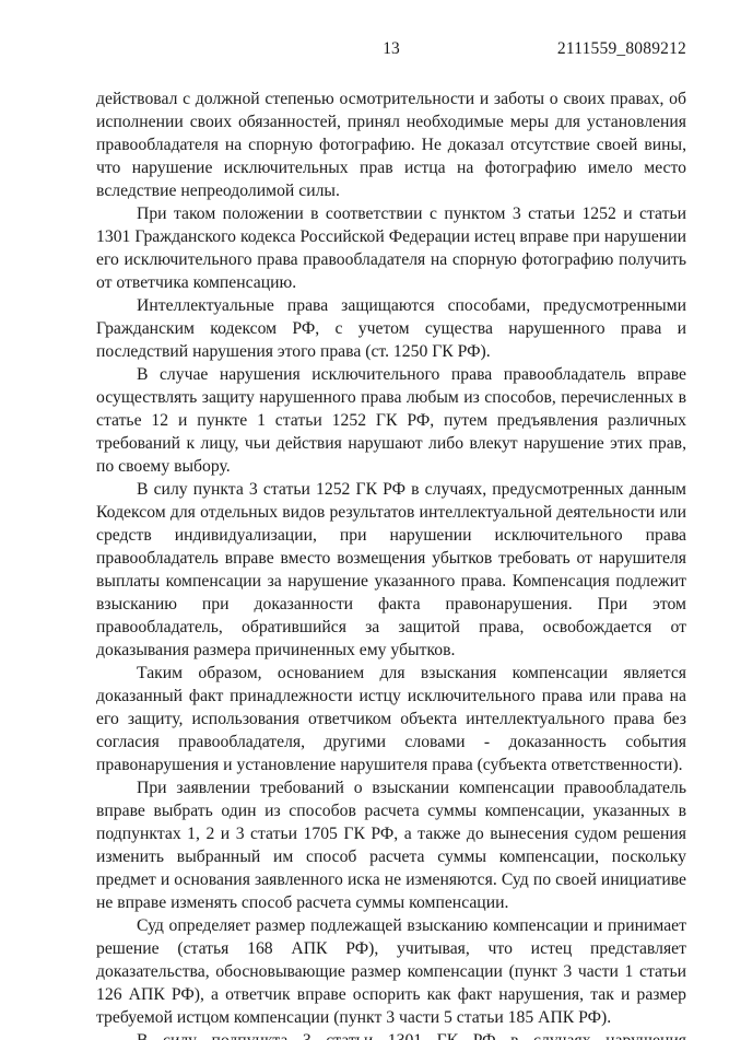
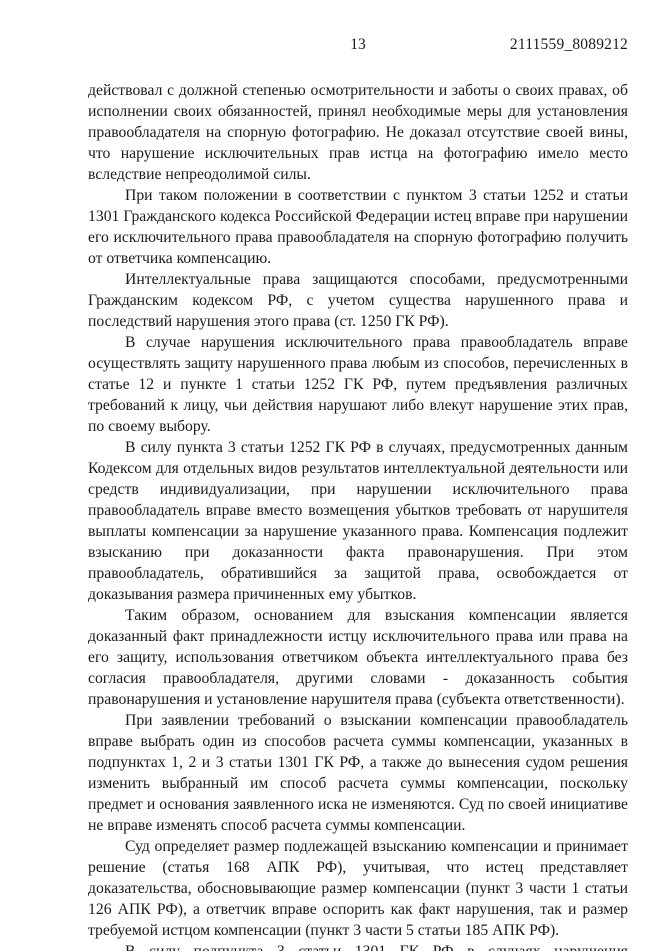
  13
  2111559_8089212
  действовал с должной степенью осмотрительности и заботы о своих правах, об исполнении своих обязанностей, принял необходимые меры для установления правообладателя на спорную фотографию. Не доказал отсутствие своей вины, что нарушение исключительных прав истца на фотографию имело место вследствие непреодолимой силы.
  При таком положении в соответствии с пунктом 3 статьи 1252 и статьи 1301 Гражданского кодекса Российской Федерации истец вправе при нарушении его исключительного права правообладателя на спорную фотографию получить от ответчика компенсацию.
  Интеллектуальные права защищаются способами, предусмотренными Гражданским кодексом РФ, с учетом существа нарушенного права и последствий нарушения этого права (ст. 1250 ГК РФ).
  В случае нарушения исключительного права правообладатель вправе осуществлять защиту нарушенного права любым из способов, перечисленных в статье 12 и пункте 1 статьи 1252 ГК РФ, путем предъявления различных требований к лицу, чьи действия нарушают либо влекут нарушение этих прав, по своему выбору.
  В силу пункта 3 статьи 1252 ГК РФ в случаях, предусмотренных данным Кодексом для отдельных видов результатов интеллектуальной деятельности или средств индивидуализации, при нарушении исключительного права правообладатель вправе вместо возмещения убытков требовать от нарушителя выплаты компенсации за нарушение указанного права. Компенсация подлежит взысканию при доказанности факта правонарушения. При этом правообладатель, обратившийся за защитой права, освобождается от доказывания размера причиненных ему убытков.
  Таким образом, основанием для взыскания компенсации является доказанный факт принадлежности истцу исключительного права или права на его защиту, использования ответчиком объекта интеллектуального права без согласия правообладателя, другими словами - доказанность события правонарушения и установление нарушителя права (субъекта ответственности).
- При заявлении требований о взыскании компенсации правообладатель вправе выбрать один из способов расчета суммы компенсации, указанных в подпунктах 1, 2 и 3 статьи 1705 ГК РФ, а также до вынесения судом решения изменить выбранный им способ расчета суммы компенсации, поскольку предмет и основания заявленного иска не изменяются. Суд по своей инициативе не вправе изменять способ расчета суммы компенсации.
+ При заявлении требований о взыскании компенсации правообладатель вправе выбрать один из способов расчета суммы компенсации, указанных в подпунктах 1, 2 и 3 статьи 1301 ГК РФ, а также до вынесения судом решения изменить выбранный им способ расчета суммы компенсации, поскольку предмет и основания заявленного иска не изменяются. Суд по своей инициативе не вправе изменять способ расчета суммы компенсации.
  Суд определяет размер подлежащей взысканию компенсации и принимает решение (статья 168 АПК РФ), учитывая, что истец представляет доказательства, обосновывающие размер компенсации (пункт 3 части 1 статьи 126 АПК РФ), а ответчик вправе оспорить как факт нарушения, так и размер требуемой истцом компенсации (пункт 3 части 5 статьи 185 АПК РФ).
